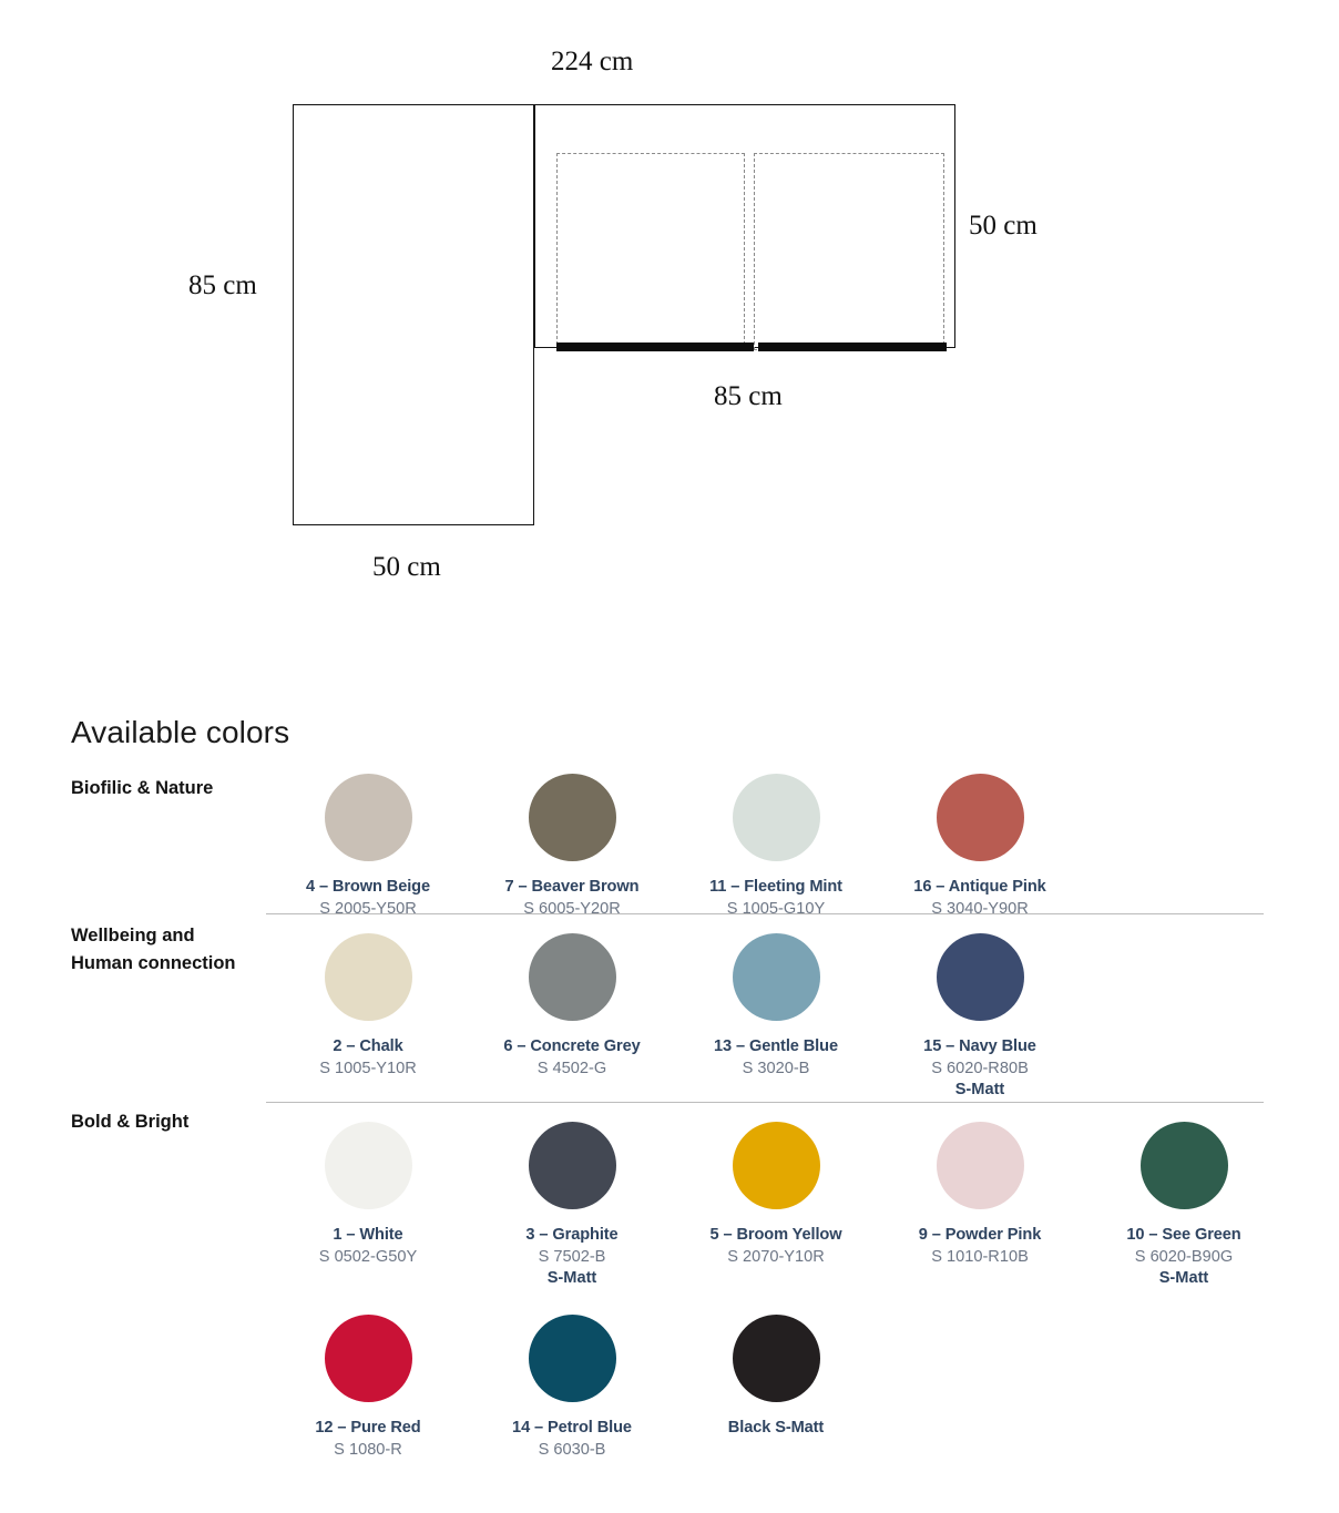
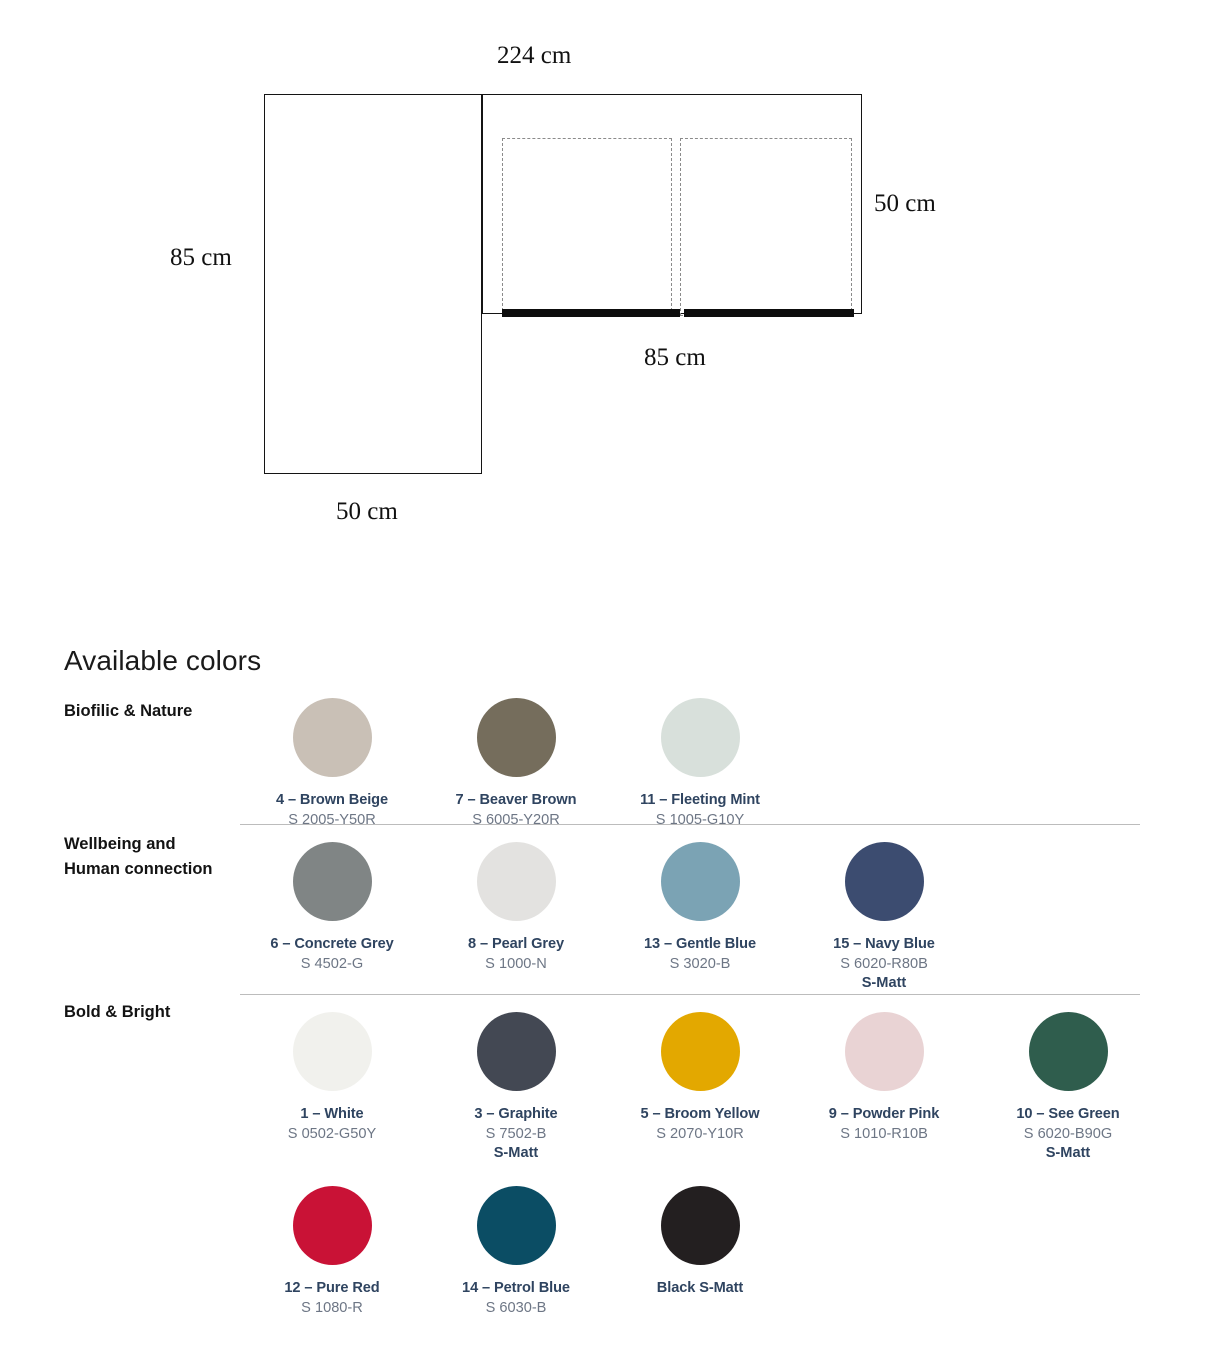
  224 cm
  85 cm
  50 cm
  85 cm
  50 cm
  Available colors
  Biofilic & Nature
  4 – Brown Beige
  S 2005-Y50R
  7 – Beaver Brown
  S 6005-Y20R
  11 – Fleeting Mint
  S 1005-G10Y
- 16 – Antique Pink
- S 3040-Y90R
  Wellbeing and Human connection
- 2 – Chalk
- S 1005-Y10R
  6 – Concrete Grey
  S 4502-G
+ 8 – Pearl Grey
+ S 1000-N
  13 – Gentle Blue
  S 3020-B
  15 – Navy Blue
  S 6020-R80B
  S-Matt
  Bold & Bright
  1 – White
  S 0502-G50Y
  3 – Graphite
  S 7502-B
  S-Matt
  5 – Broom Yellow
  S 2070-Y10R
  9 – Powder Pink
  S 1010-R10B
  10 – See Green
  S 6020-B90G
  S-Matt
  12 – Pure Red
  S 1080-R
  14 – Petrol Blue
  S 6030-B
  Black S-Matt
